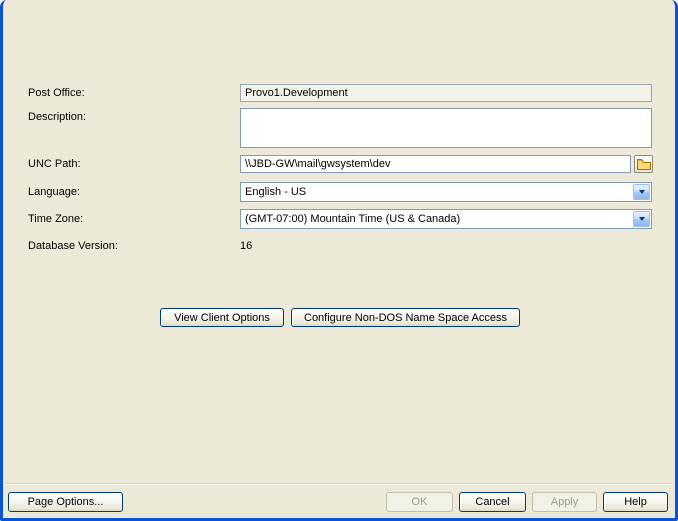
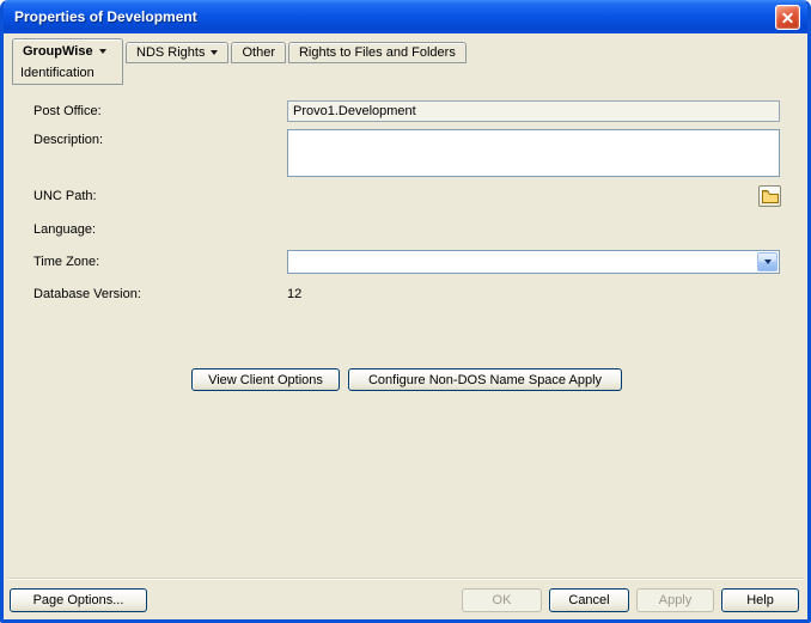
+ Properties of Development
+ GroupWise
+ NDS Rights
+ Other
+ Rights to Files and Folders
+ Identification
  Post Office:
  Provo1.Development
  Description:
  UNC Path:
- \\JBD-GW\mail\gwsystem\dev
  Language:
- English - US
  Time Zone:
- (GMT-07:00) Mountain Time (US & Canada)
  Database Version:
- 16
+ 12
  View Client Options
- Configure Non-DOS Name Space Access
+ Configure Non-DOS Name Space Apply
  Page Options...
  OK
  Cancel
  Apply
  Help
